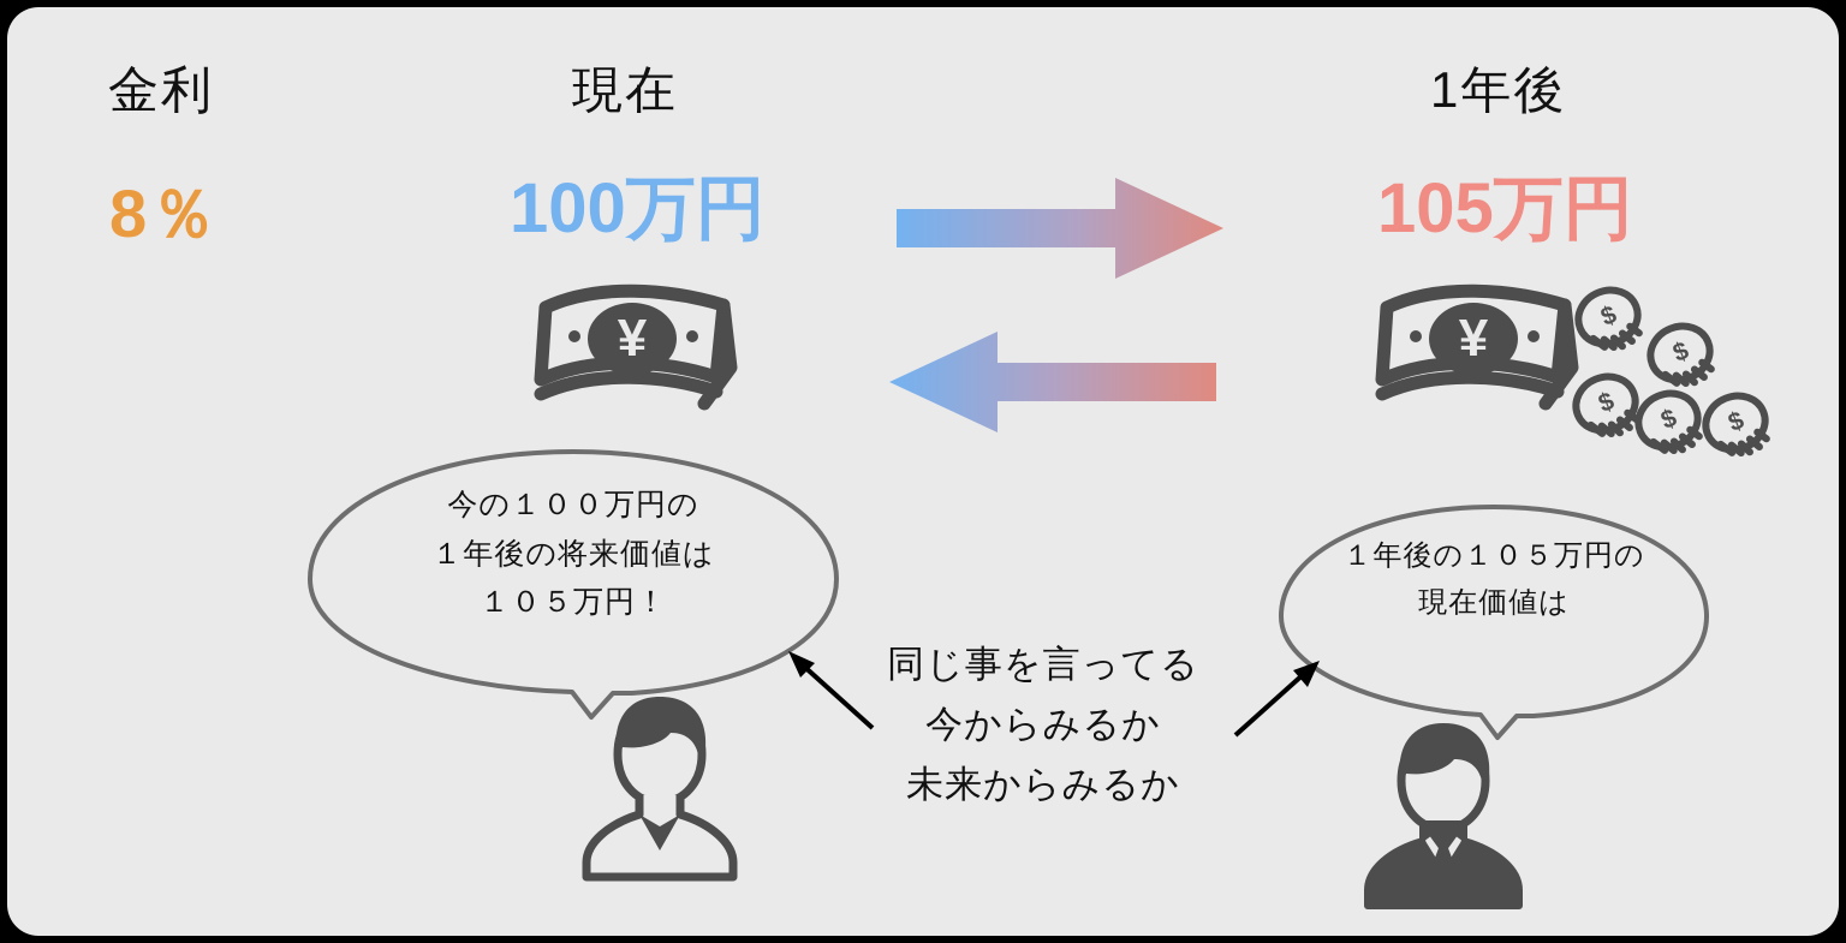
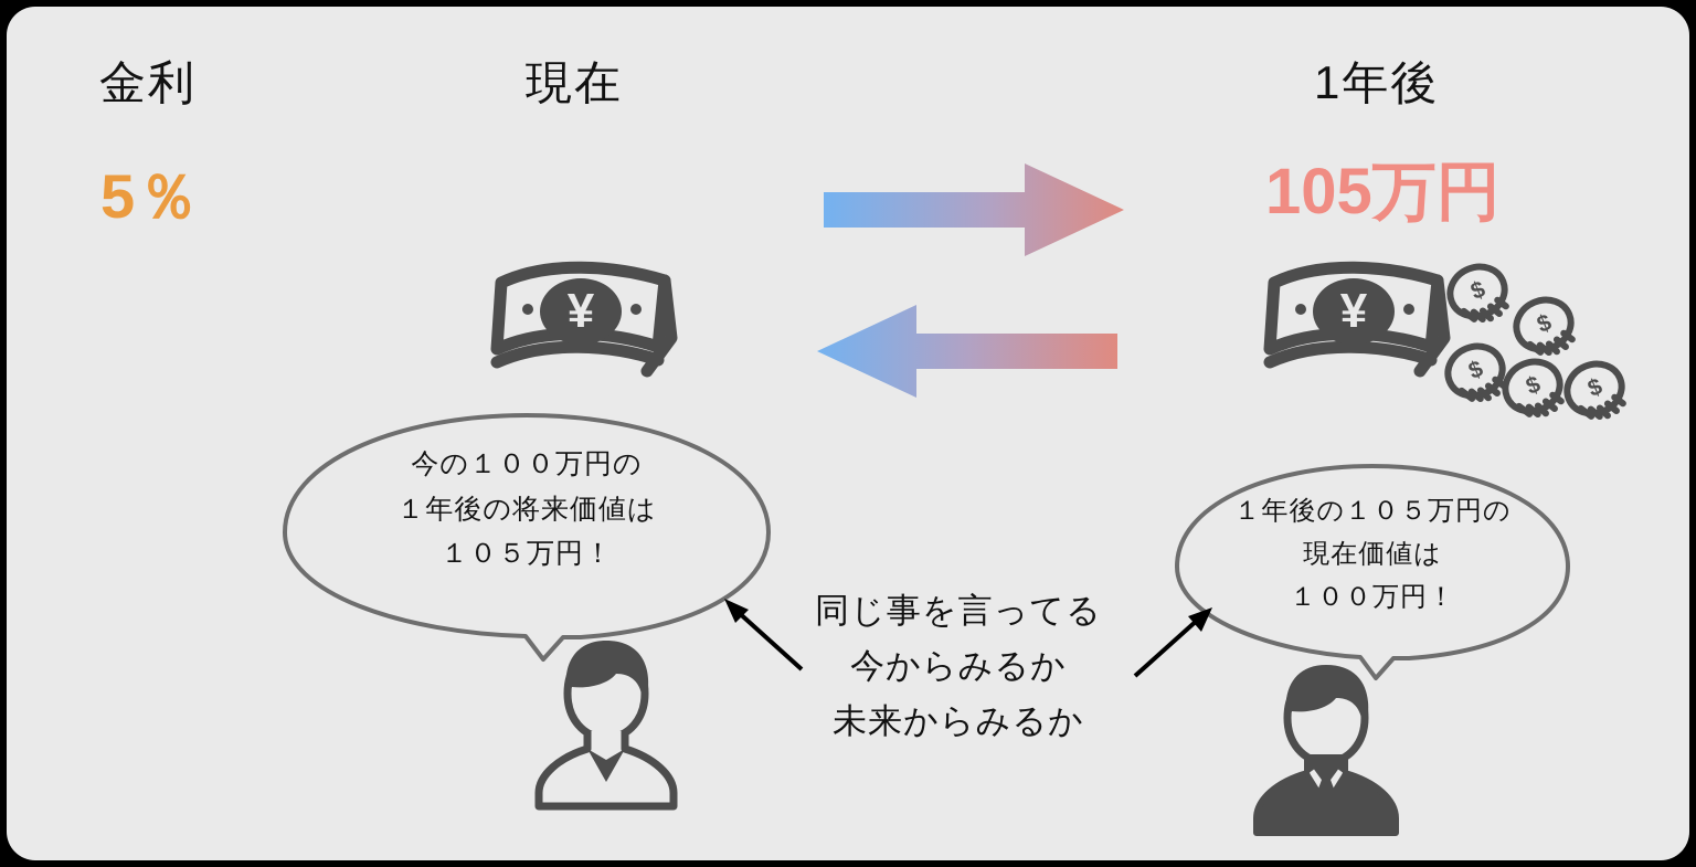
  金利
  現在
  1年後
- 8％
+ 5％
- 100万円
  105万円
  ¥
  ¥
  今の１００万円の
  １年後の将来価値は
  １０５万円！
  １年後の１０５万円の
  現在価値は
+ １００万円！
  同じ事を言ってる
  今からみるか
  未来からみるか
